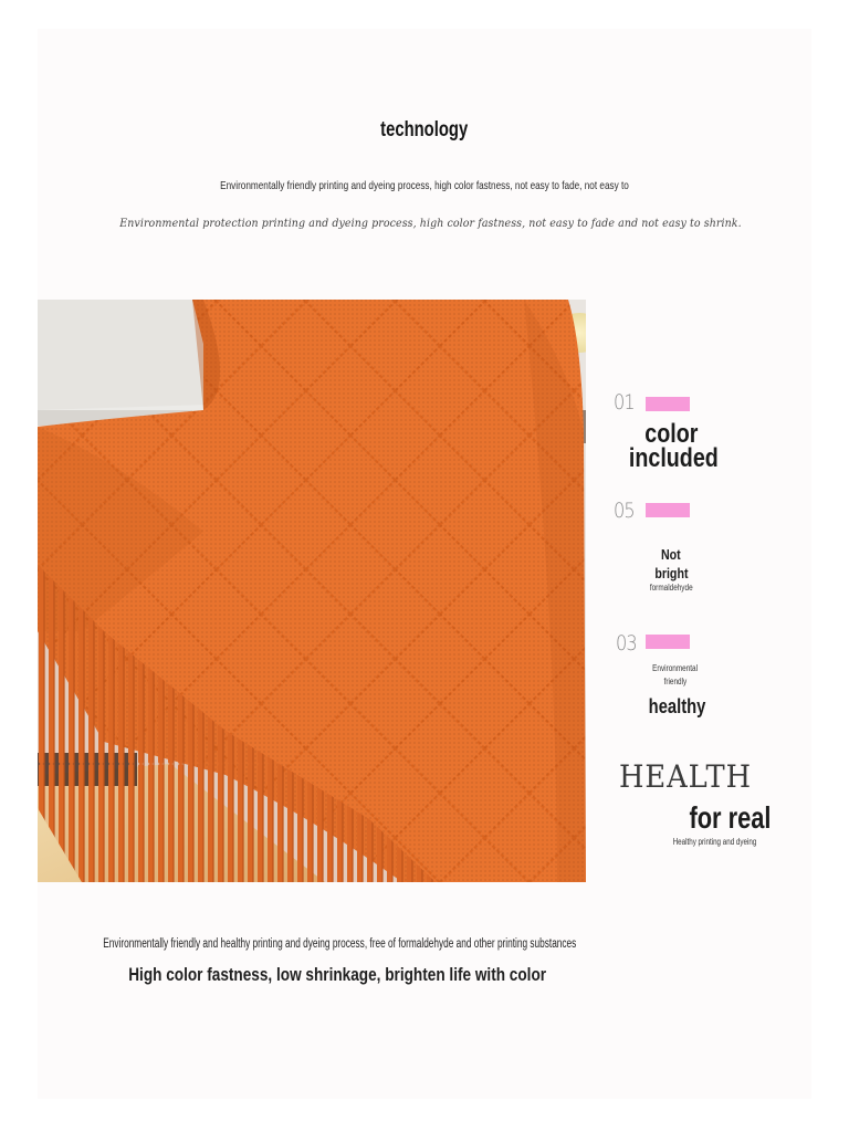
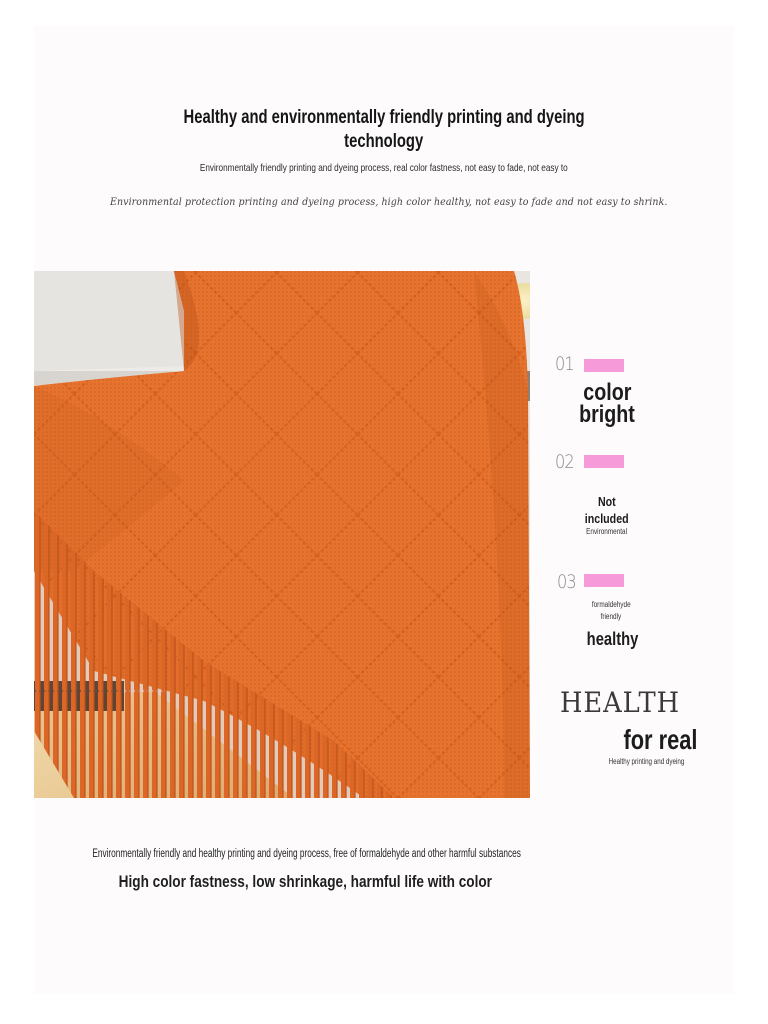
+ Healthy and environmentally friendly printing and dyeing
  technology
- Environmentally friendly printing and dyeing process, high color fastness, not easy to fade, not easy to
+ Environmentally friendly printing and dyeing process, real color fastness, not easy to fade, not easy to
- Environmental protection printing and dyeing process, high color fastness, not easy to fade and not easy to shrink.
+ Environmental protection printing and dyeing process, high color healthy, not easy to fade and not easy to shrink.
  01
  color
- included
+ bright
- 05
+ 02
  Not
- bright
+ included
- formaldehyde
+ Environmental
  03
- Environmental
+ formaldehyde
  friendly
  healthy
  HEALTH
  for real
  Healthy printing and dyeing
- Environmentally friendly and healthy printing and dyeing process, free of formaldehyde and other printing substances
+ Environmentally friendly and healthy printing and dyeing process, free of formaldehyde and other harmful substances
- High color fastness, low shrinkage, brighten life with color
+ High color fastness, low shrinkage, harmful life with color
